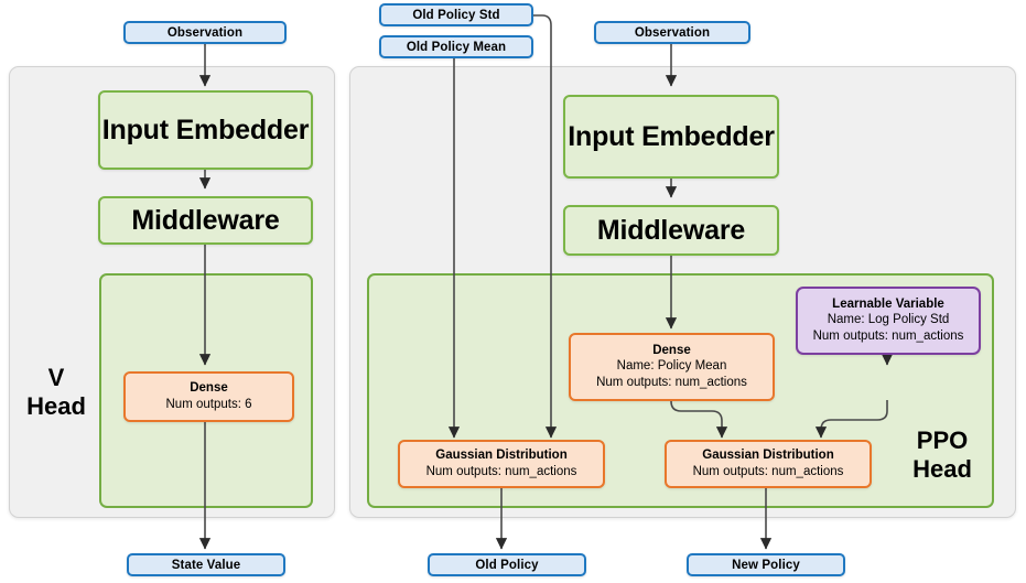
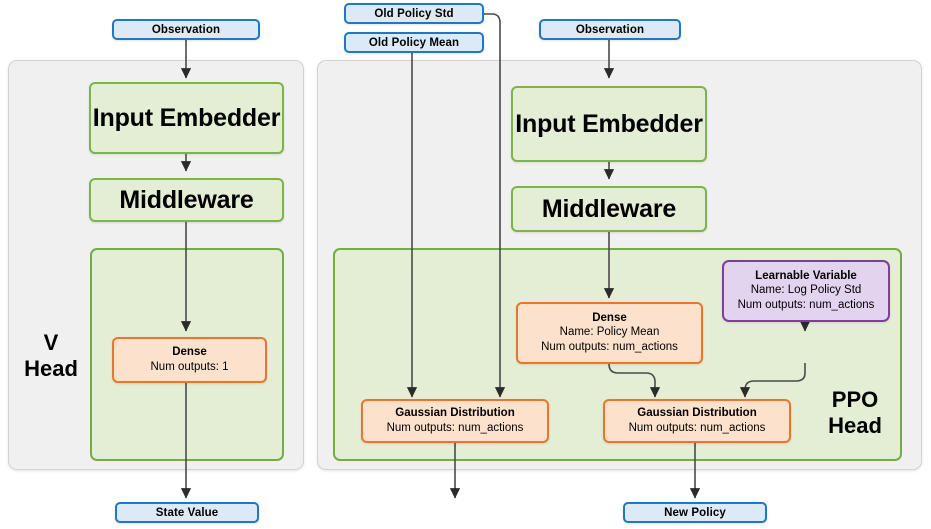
  V
  Head
  PPO
  Head
  Observation
  Old Policy Std
  Old Policy Mean
  Observation
  Input Embedder
  Middleware
  Dense
- Num outputs: 6
+ Num outputs: 1
  Input Embedder
  Middleware
  Dense
  Name: Policy Mean
  Num outputs: num_actions
  Learnable Variable
  Name: Log Policy Std
  Num outputs: num_actions
  Gaussian Distribution
  Num outputs: num_actions
  Gaussian Distribution
  Num outputs: num_actions
  State Value
- Old Policy
  New Policy
